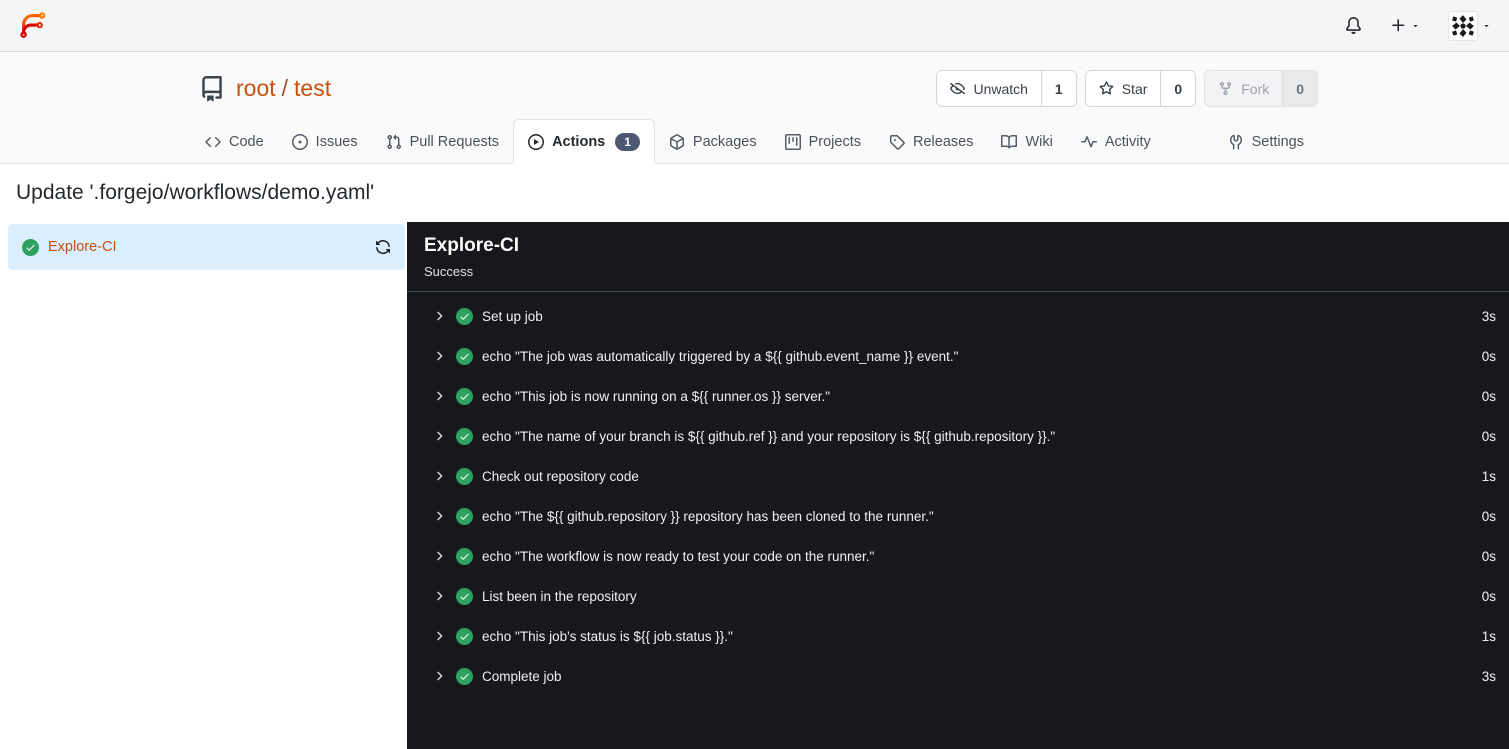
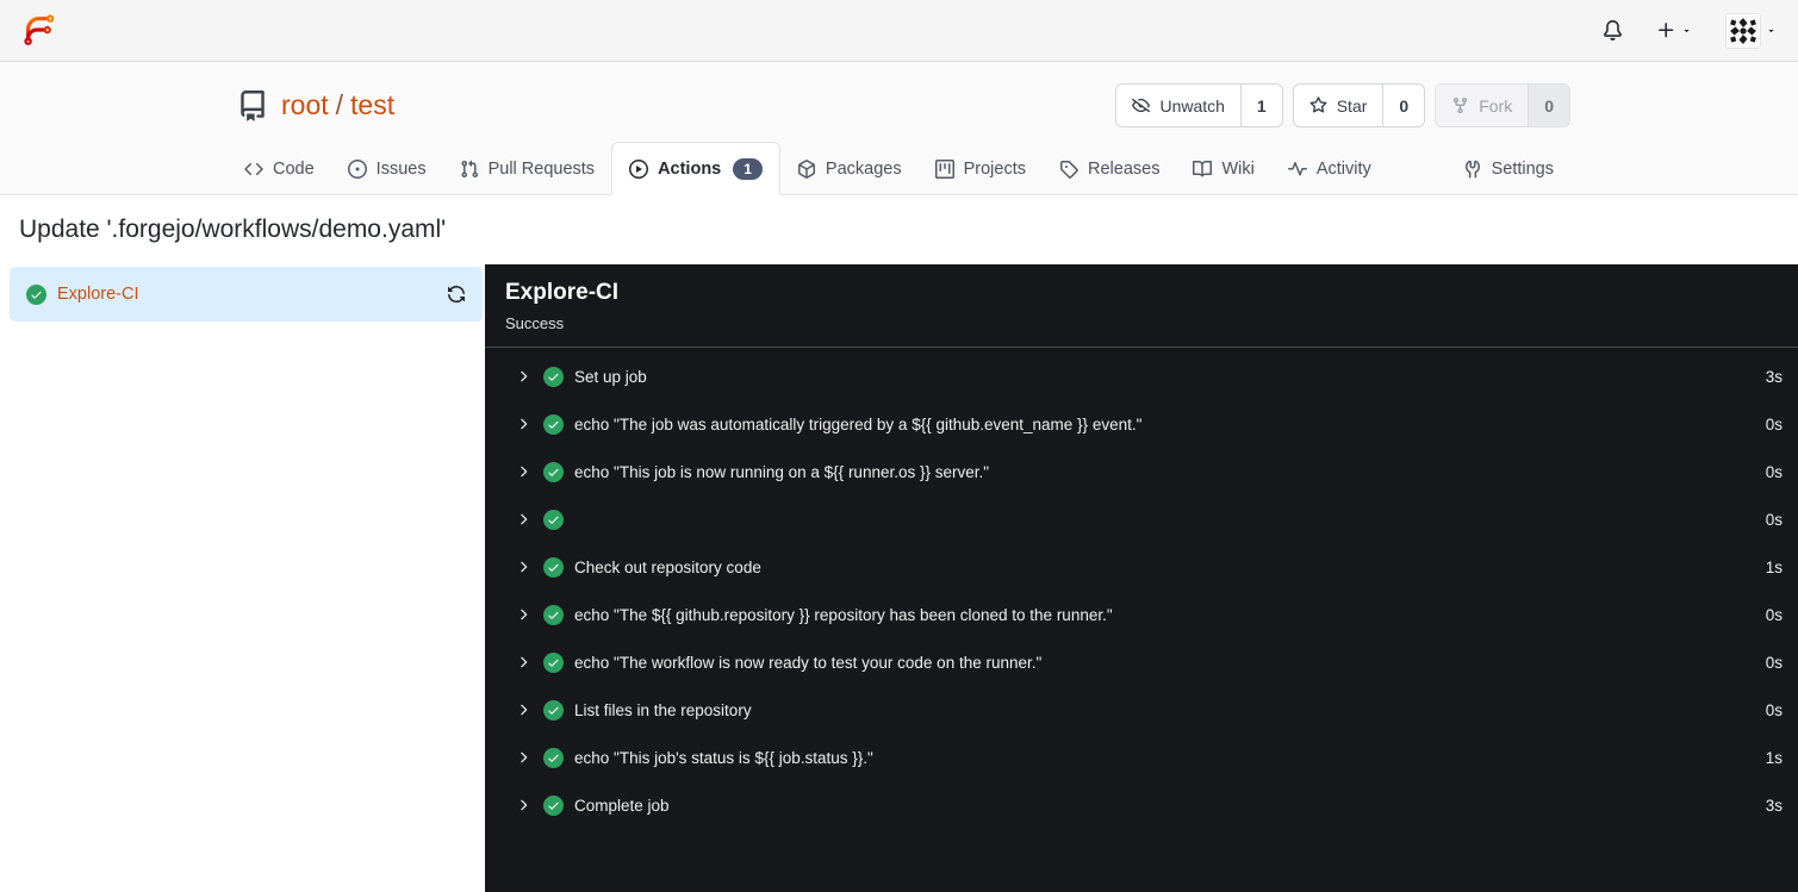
  root / test
  Unwatch
  1
  Star
  0
  Fork
  0
  Code
  Issues
  Pull Requests
  Actions
  1
  Packages
  Projects
  Releases
  Wiki
  Activity
  Settings
  Update '.forgejo/workflows/demo.yaml'
  Explore-CI
  Explore-CI
  Success
  Set up job
  3s
  echo "The job was automatically triggered by a ${{ github.event_name }} event."
  0s
  echo "This job is now running on a ${{ runner.os }} server."
  0s
- echo "The name of your branch is ${{ github.ref }} and your repository is ${{ github.repository }}."
  0s
  Check out repository code
  1s
  echo "The ${{ github.repository }} repository has been cloned to the runner."
  0s
  echo "The workflow is now ready to test your code on the runner."
  0s
- List been in the repository
+ List files in the repository
  0s
  echo "This job's status is ${{ job.status }}."
  1s
  Complete job
  3s
